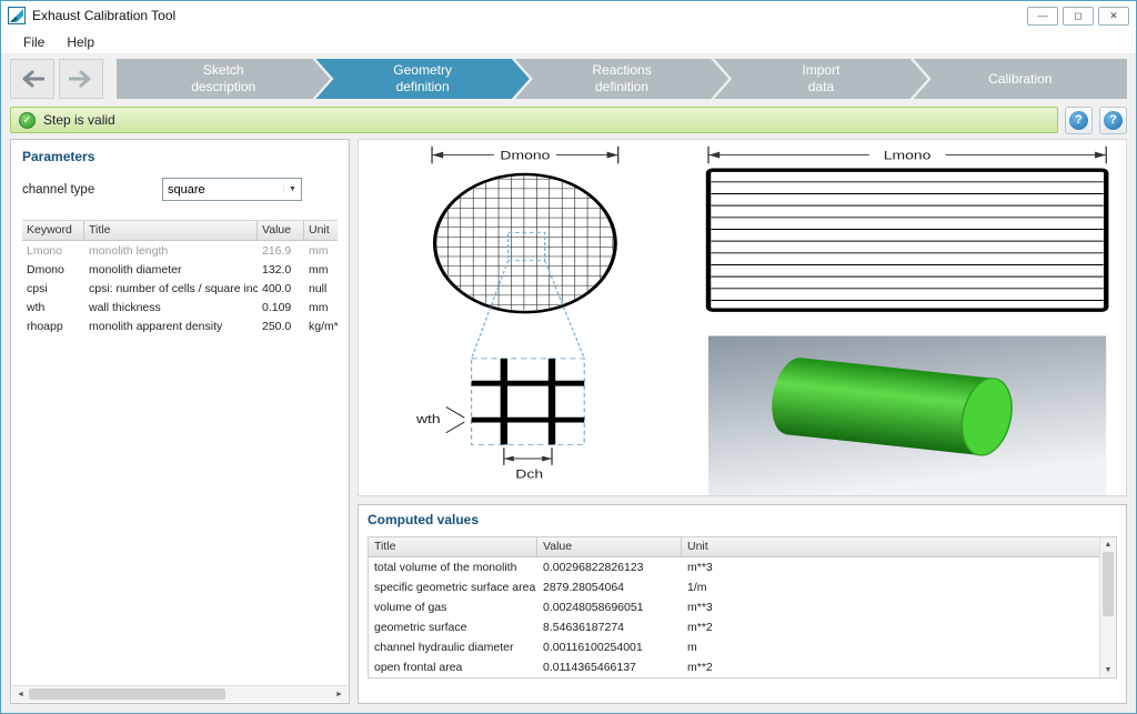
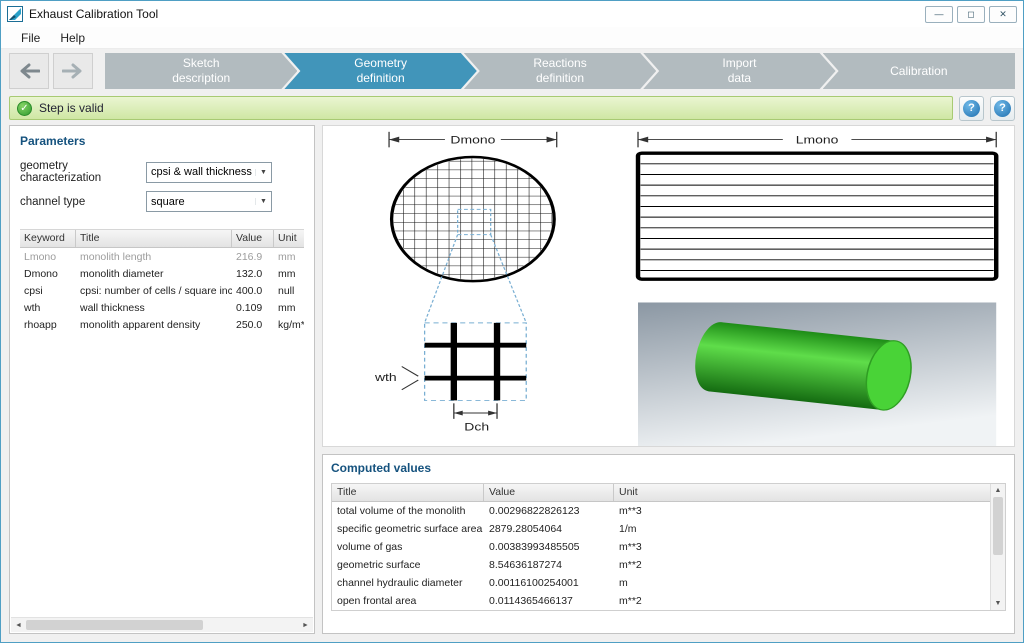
  Exhaust Calibration Tool
  —
  ◻
  ✕
  File
  Help
  Sketch
  description
  Geometry
  definition
  Reactions
  definition
  Import
  data
  Calibration
  ✓
  Step is valid
  ?
  ?
  Parameters
+ geometry characterization
+ cpsi & wall thickness
  channel type
  square
  Keyword
  Title
  Value
  Unit
  Lmono
  monolith length
  216.9
  mm
  Dmono
  monolith diameter
  132.0
  mm
  cpsi
  cpsi: number of cells / square inc
  400.0
  null
  wth
  wall thickness
  0.109
  mm
  rhoapp
  monolith apparent density
  250.0
  kg/m*
  Dmono
  wth
  Dch
  Lmono
  Computed values
  Title
  Value
  Unit
  total volume of the monolith
  0.00296822826123
  m**3
  specific geometric surface area
  2879.28054064
  1/m
  volume of gas
- 0.00248058696051
+ 0.00383993485505
  m**3
  geometric surface
  8.54636187274
  m**2
  channel hydraulic diameter
  0.00116100254001
  m
  open frontal area
  0.0114365466137
  m**2
